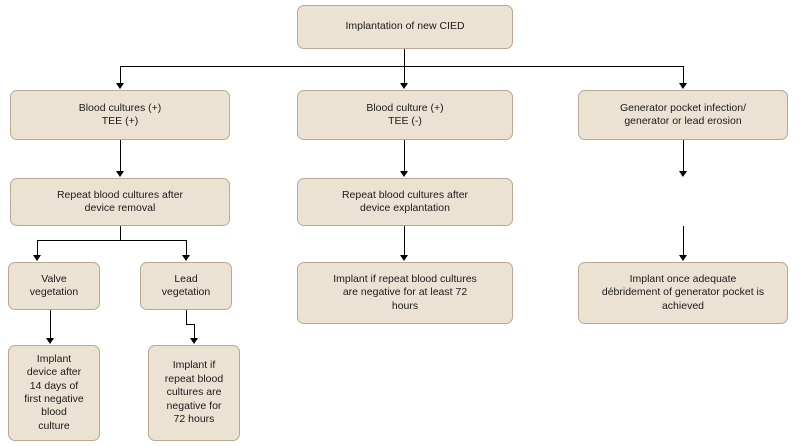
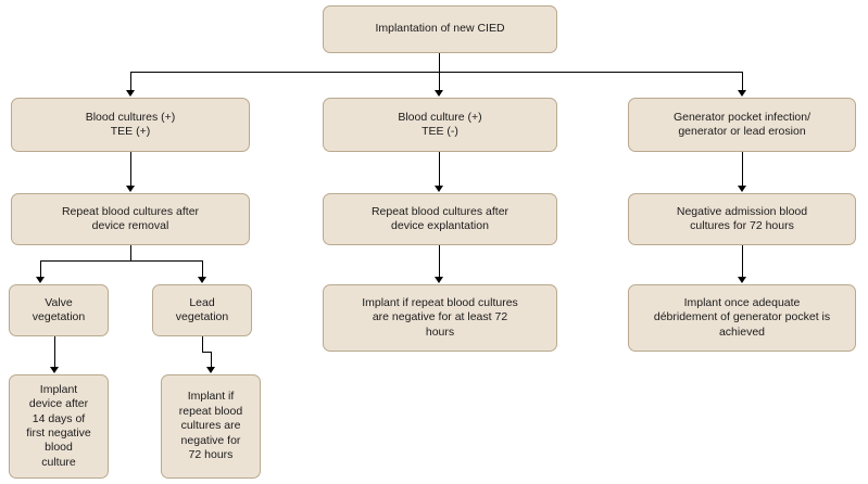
  Implantation of new CIED
  Blood cultures (+)
  TEE (+)
  Blood culture (+)
  TEE (-)
  Generator pocket infection/
  generator or lead erosion
  Repeat blood cultures after
  device removal
  Repeat blood cultures after
  device explantation
+ Negative admission blood
+ cultures for 72 hours
  Valve
  vegetation
  Lead
  vegetation
  Implant if repeat blood cultures
  are negative for at least 72
  hours
  Implant once adequate
  débridement of generator pocket is
  achieved
  Implant
  device after
  14 days of
  first negative
  blood
  culture
  Implant if
  repeat blood
  cultures are
  negative for
  72 hours
